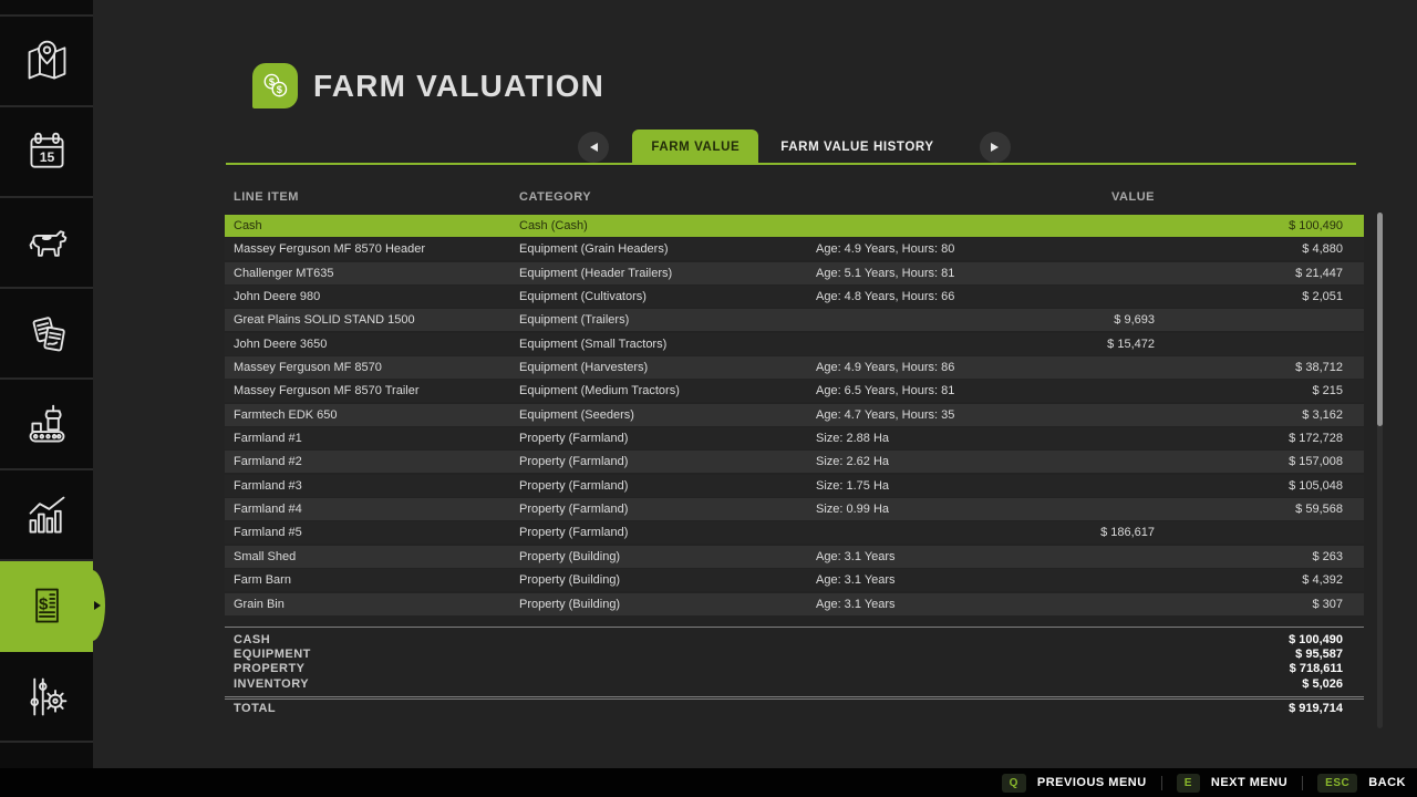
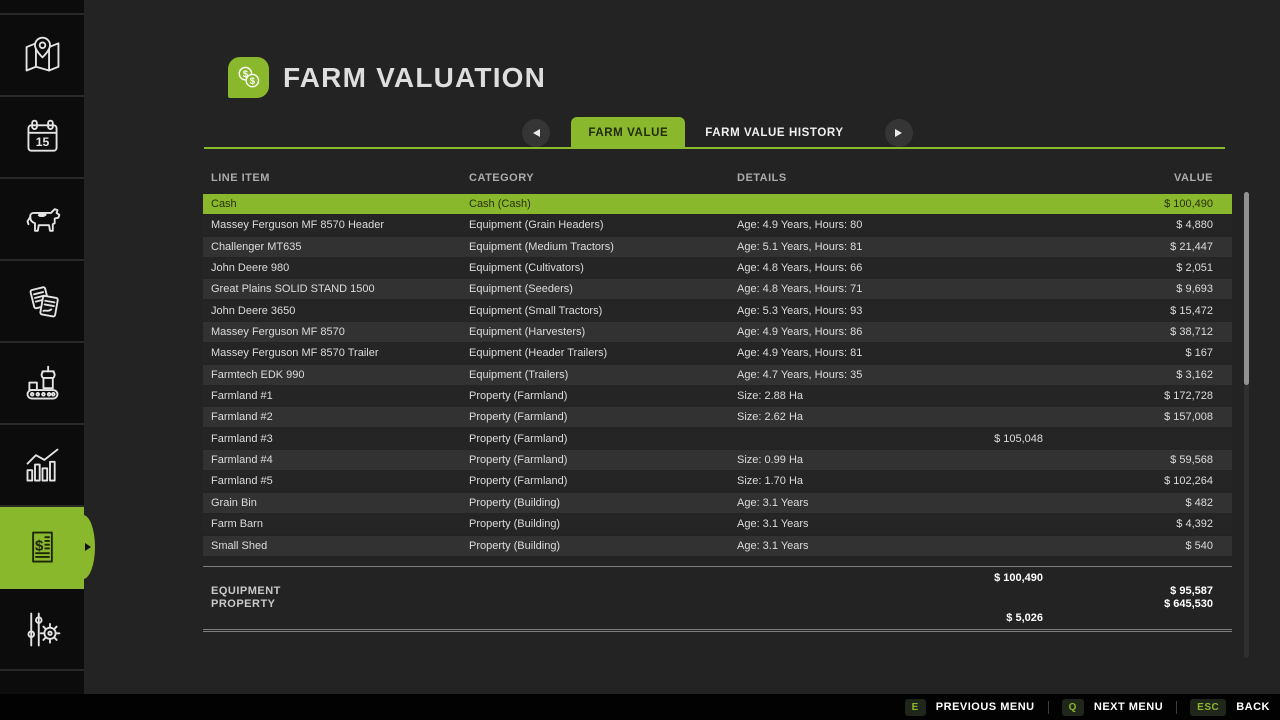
  15
  $
  $
  $
  FARM VALUATION
  FARM VALUE
  FARM VALUE HISTORY
  LINE ITEM
  CATEGORY
+ DETAILS
  VALUE
  Cash
  Cash (Cash)
  $ 100,490
  Massey Ferguson MF 8570 Header
  Equipment (Grain Headers)
  Age: 4.9 Years, Hours: 80
  $ 4,880
  Challenger MT635
- Equipment (Header Trailers)
+ Equipment (Medium Tractors)
  Age: 5.1 Years, Hours: 81
  $ 21,447
  John Deere 980
  Equipment (Cultivators)
  Age: 4.8 Years, Hours: 66
  $ 2,051
  Great Plains SOLID STAND 1500
- Equipment (Trailers)
+ Equipment (Seeders)
+ Age: 4.8 Years, Hours: 71
  $ 9,693
  John Deere 3650
  Equipment (Small Tractors)
+ Age: 5.3 Years, Hours: 93
  $ 15,472
  Massey Ferguson MF 8570
  Equipment (Harvesters)
  Age: 4.9 Years, Hours: 86
  $ 38,712
  Massey Ferguson MF 8570 Trailer
- Equipment (Medium Tractors)
+ Equipment (Header Trailers)
- Age: 6.5 Years, Hours: 81
+ Age: 4.9 Years, Hours: 81
- $ 215
+ $ 167
- Farmtech EDK 650
+ Farmtech EDK 990
- Equipment (Seeders)
+ Equipment (Trailers)
  Age: 4.7 Years, Hours: 35
  $ 3,162
  Farmland #1
  Property (Farmland)
  Size: 2.88 Ha
  $ 172,728
  Farmland #2
  Property (Farmland)
  Size: 2.62 Ha
  $ 157,008
  Farmland #3
  Property (Farmland)
- Size: 1.75 Ha
  $ 105,048
  Farmland #4
  Property (Farmland)
  Size: 0.99 Ha
  $ 59,568
  Farmland #5
  Property (Farmland)
+ Size: 1.70 Ha
- $ 186,617
+ $ 102,264
- Small Shed
+ Grain Bin
  Property (Building)
  Age: 3.1 Years
- $ 263
+ $ 482
  Farm Barn
  Property (Building)
  Age: 3.1 Years
  $ 4,392
- Grain Bin
+ Small Shed
  Property (Building)
  Age: 3.1 Years
- $ 307
+ $ 540
- CASH
  $ 100,490
  EQUIPMENT
  $ 95,587
  PROPERTY
- $ 718,611
+ $ 645,530
- INVENTORY
  $ 5,026
- TOTAL
- $ 919,714
- Q
+ E
  PREVIOUS MENU
- E
+ Q
  NEXT MENU
  ESC
  BACK
